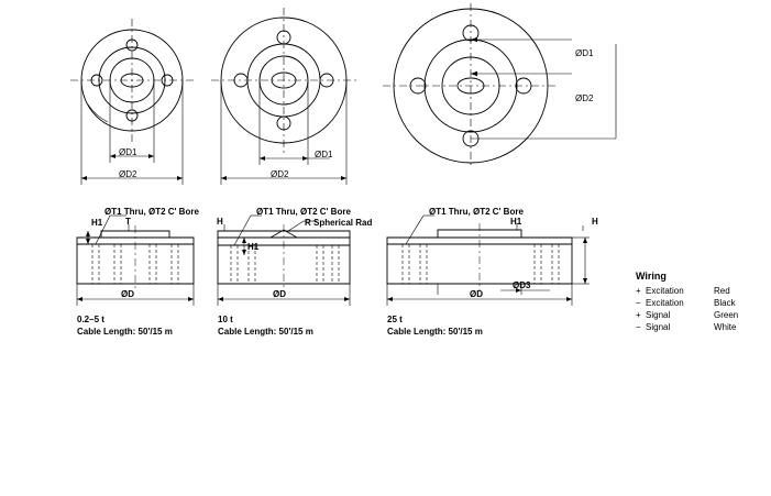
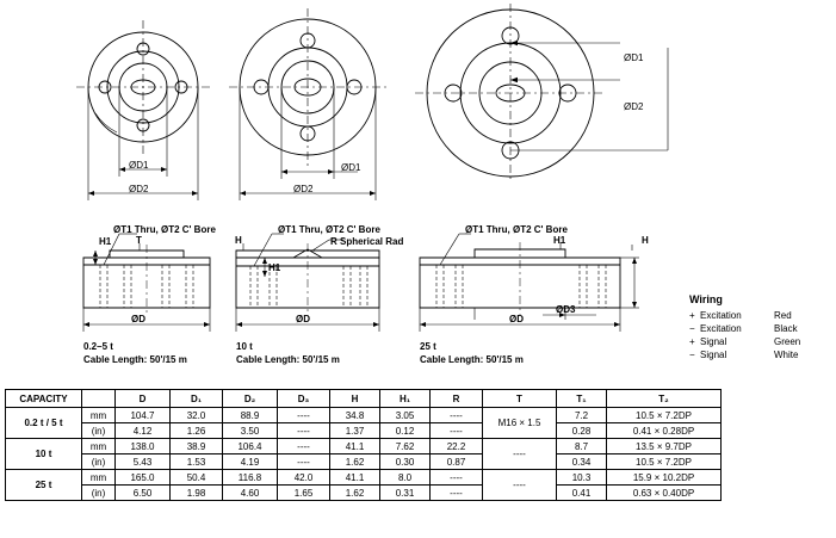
  ØD1
  ØD2
  ØD1
  ØD2
  ØD1
  ØD2
  ØT1 Thru, ØT2 C' Bore
  H1
  T
  ØD
  0.2–5 t
  Cable Length: 50'/15 m
  ØT1 Thru, ØT2 C' Bore
  R Spherical Rad
  H
  H1
  ØD
  10 t
  Cable Length: 50'/15 m
  ØT1 Thru, ØT2 C' Bore
  H1
  H
  ØD
  ØD3
  25 t
  Cable Length: 50'/15 m
  Wiring
  +
  Excitation
  Red
  −
  Excitation
  Black
  +
  Signal
  Green
  −
  Signal
  White
+ CAPACITY		D	D₁	D₂	D₃	H	H₁	R	T	T₁	T₂
+ 0.2 t / 5 t	mm	104.7	32.0	88.9	----	34.8	3.05	----	M16 × 1.5	7.2	10.5 × 7.2DP
+ (in)	4.12	1.26	3.50	----	1.37	0.12	----	0.28	0.41 × 0.28DP
+ 10 t	mm	138.0	38.9	106.4	----	41.1	7.62	22.2	----	8.7	13.5 × 9.7DP
+ (in)	5.43	1.53	4.19	----	1.62	0.30	0.87	0.34	10.5 × 7.2DP
+ 25 t	mm	165.0	50.4	116.8	42.0	41.1	8.0	----	----	10.3	15.9 × 10.2DP
+ (in)	6.50	1.98	4.60	1.65	1.62	0.31	----	0.41	0.63 × 0.40DP
